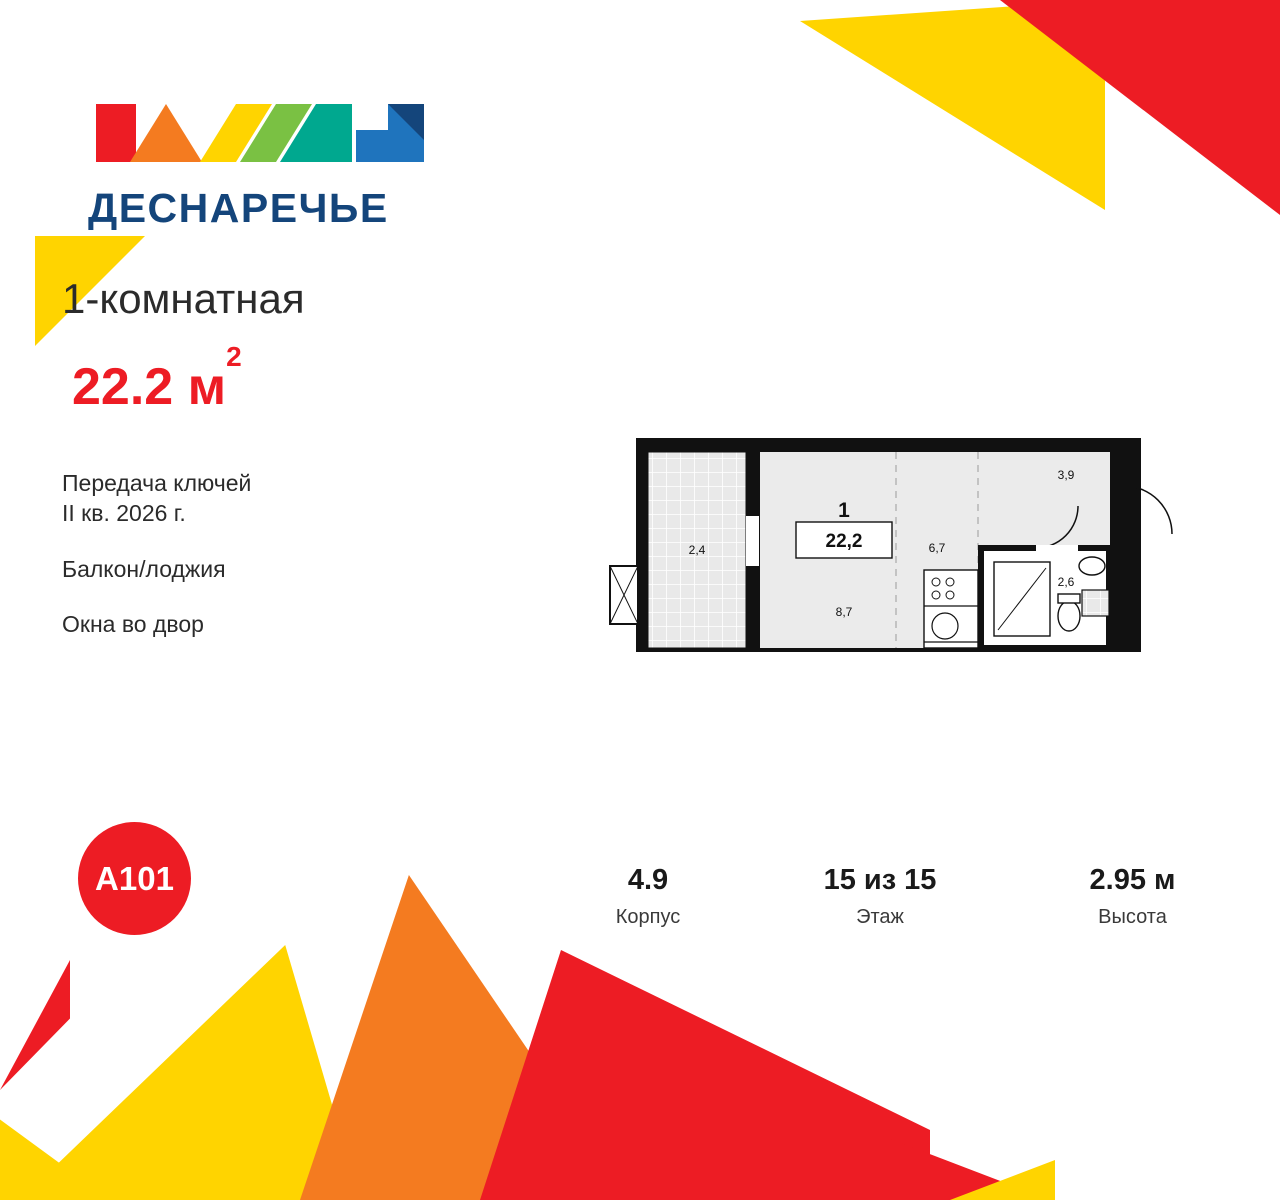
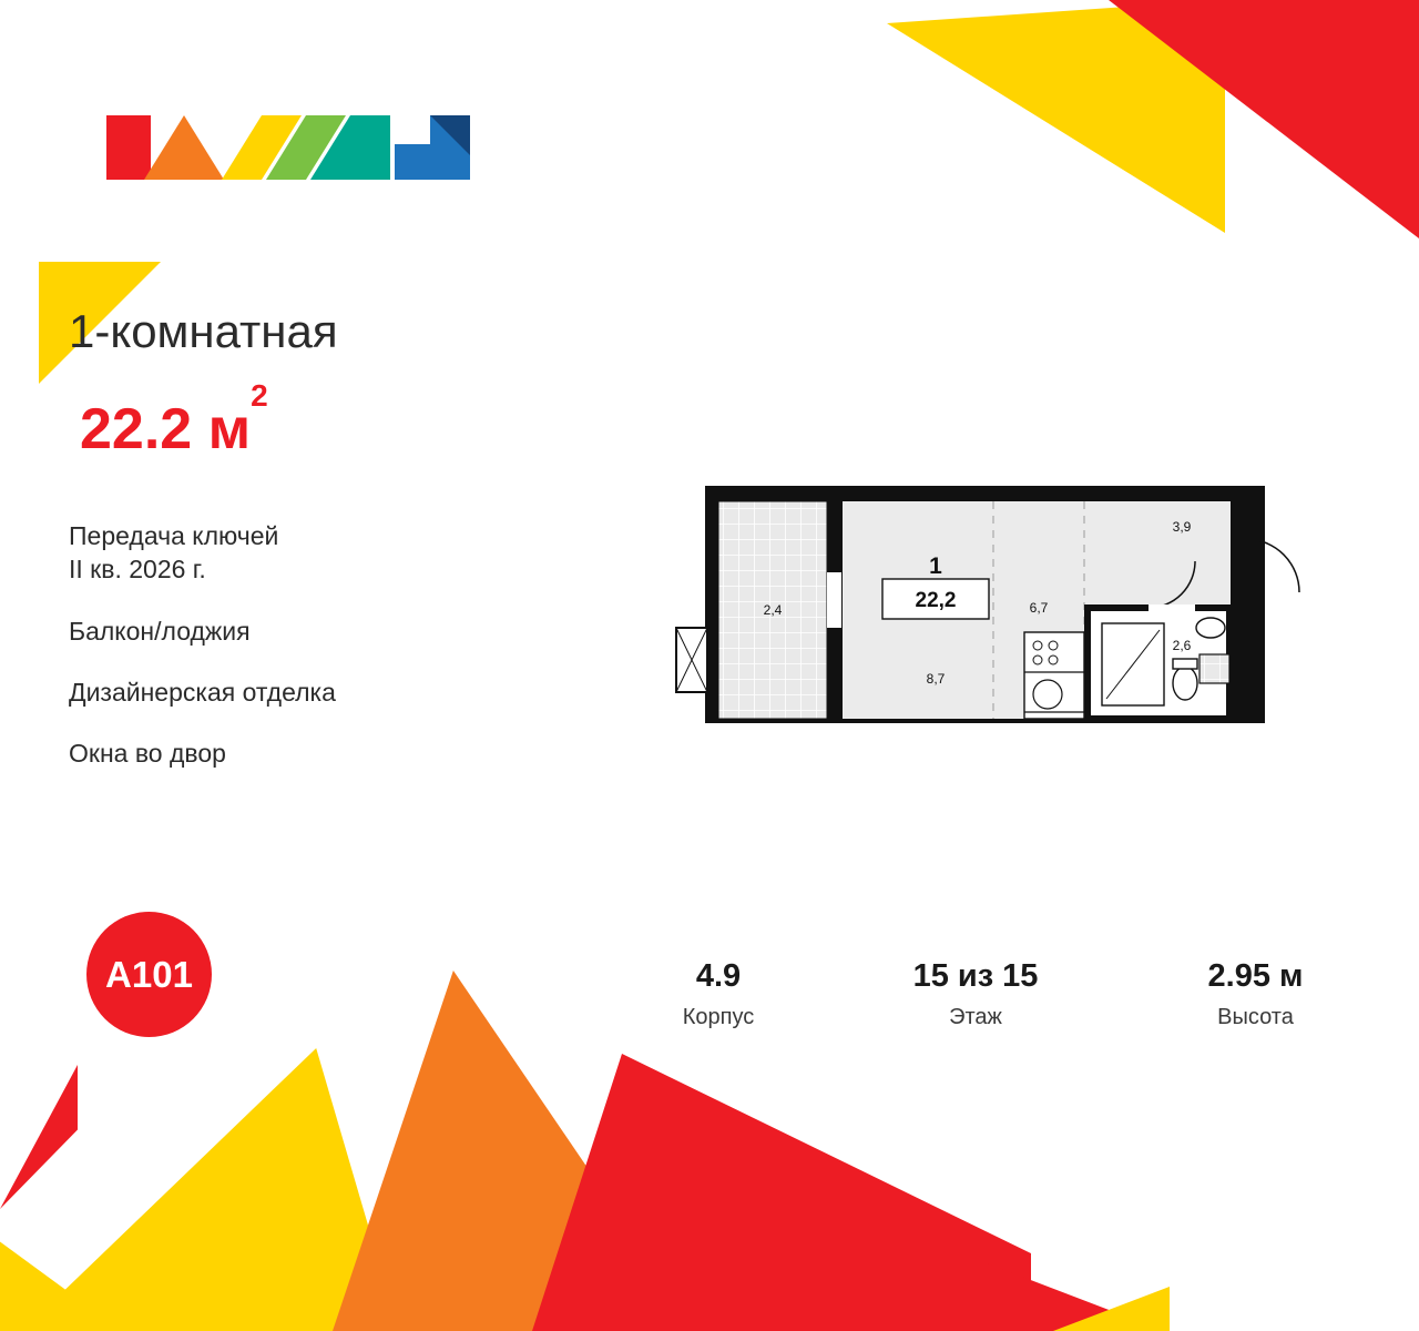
- ДЕСНАРЕЧЬЕ
  1-комнатная
  22.2 м2
  Передача ключей
  II кв. 2026 г.
  Балкон/лоджия
+ Дизайнерская отделка
  Окна во двор
  A101
  4.9
  Корпус
  15 из 15
  Этаж
  2.95 м
  Высота
  1
  22,2
  2,4
  8,7
  6,7
  3,9
  2,6
